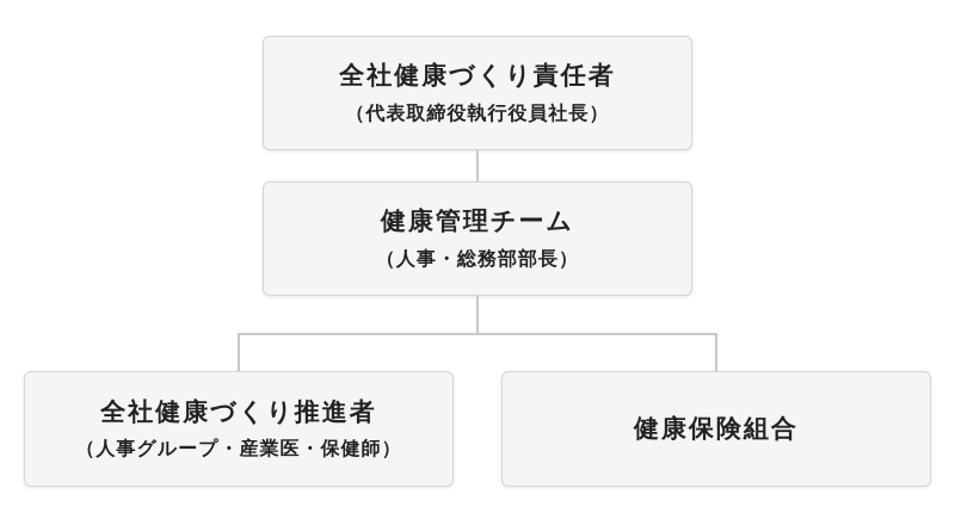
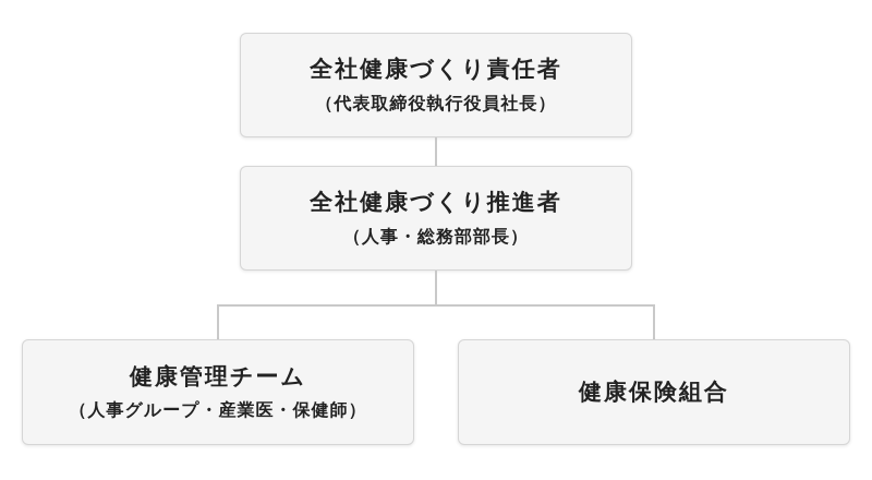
  全社健康づくり責任者
  （代表取締役執行役員社長）
- 健康管理チーム
+ 全社健康づくり推進者
  （人事・総務部部長）
- 全社健康づくり推進者
+ 健康管理チーム
  （人事グループ・産業医・保健師）
  健康保険組合
